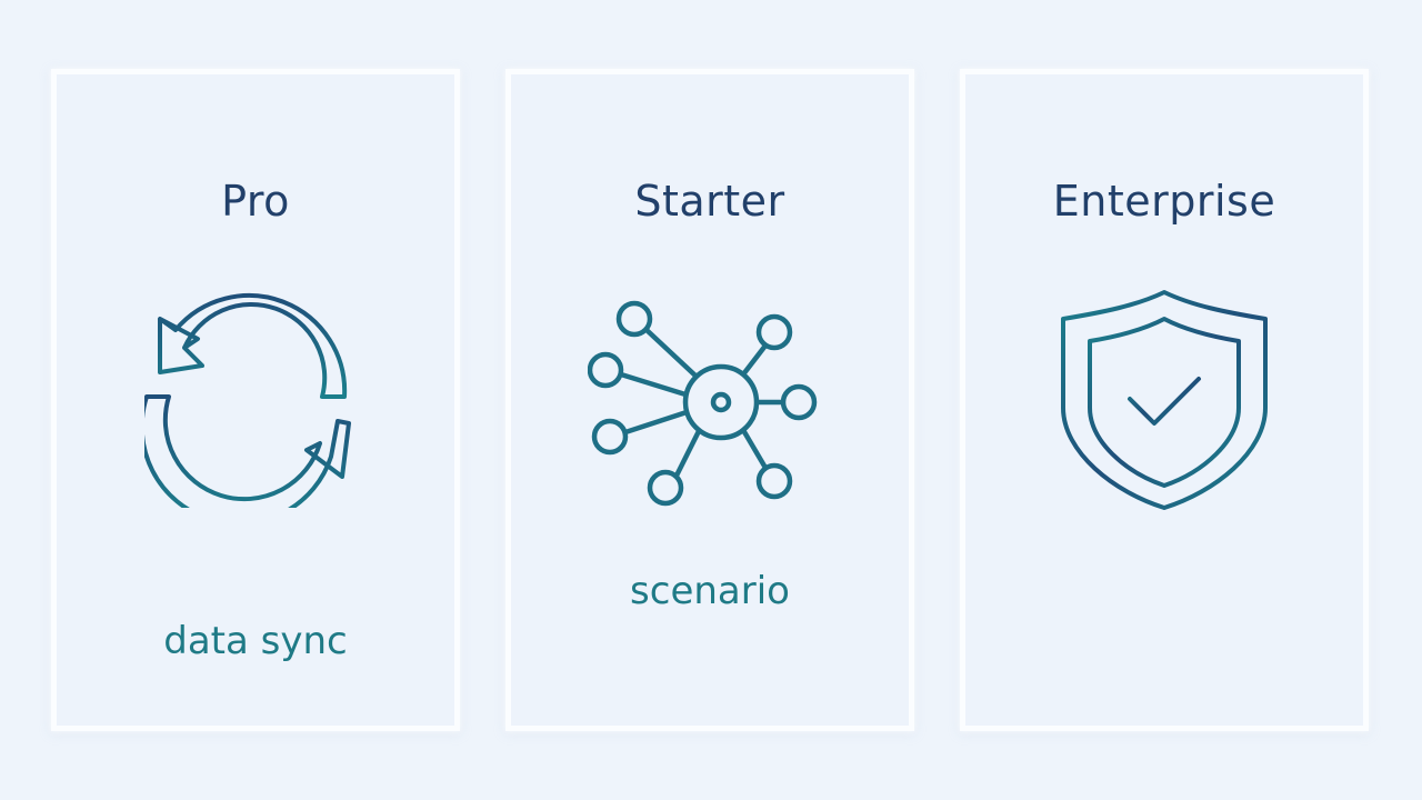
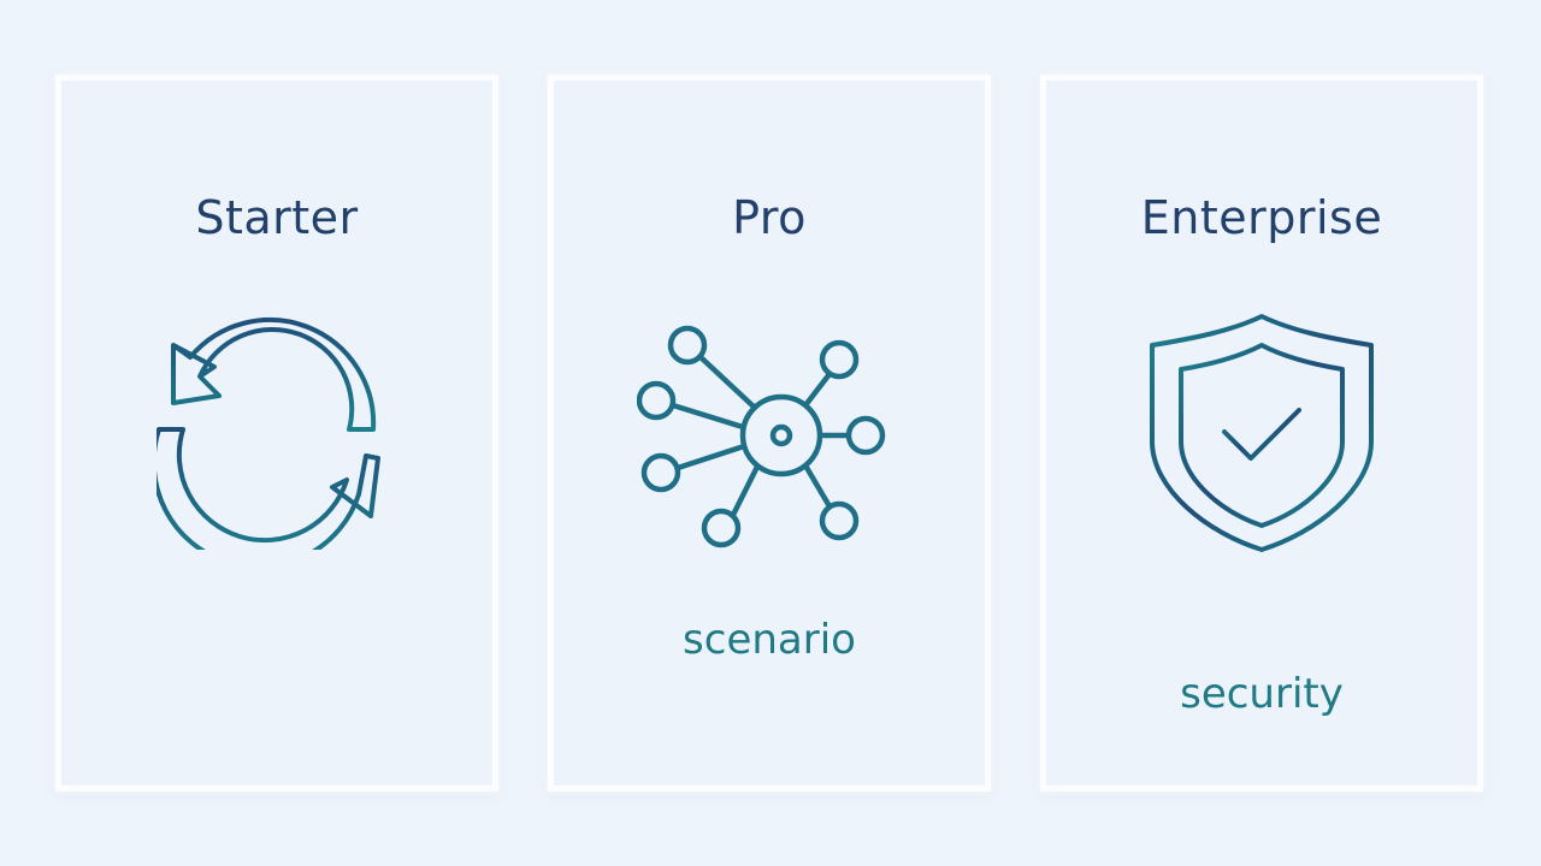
- Pro
+ Starter
- data sync
- Starter
+ Pro
  scenario
  Enterprise
+ security
